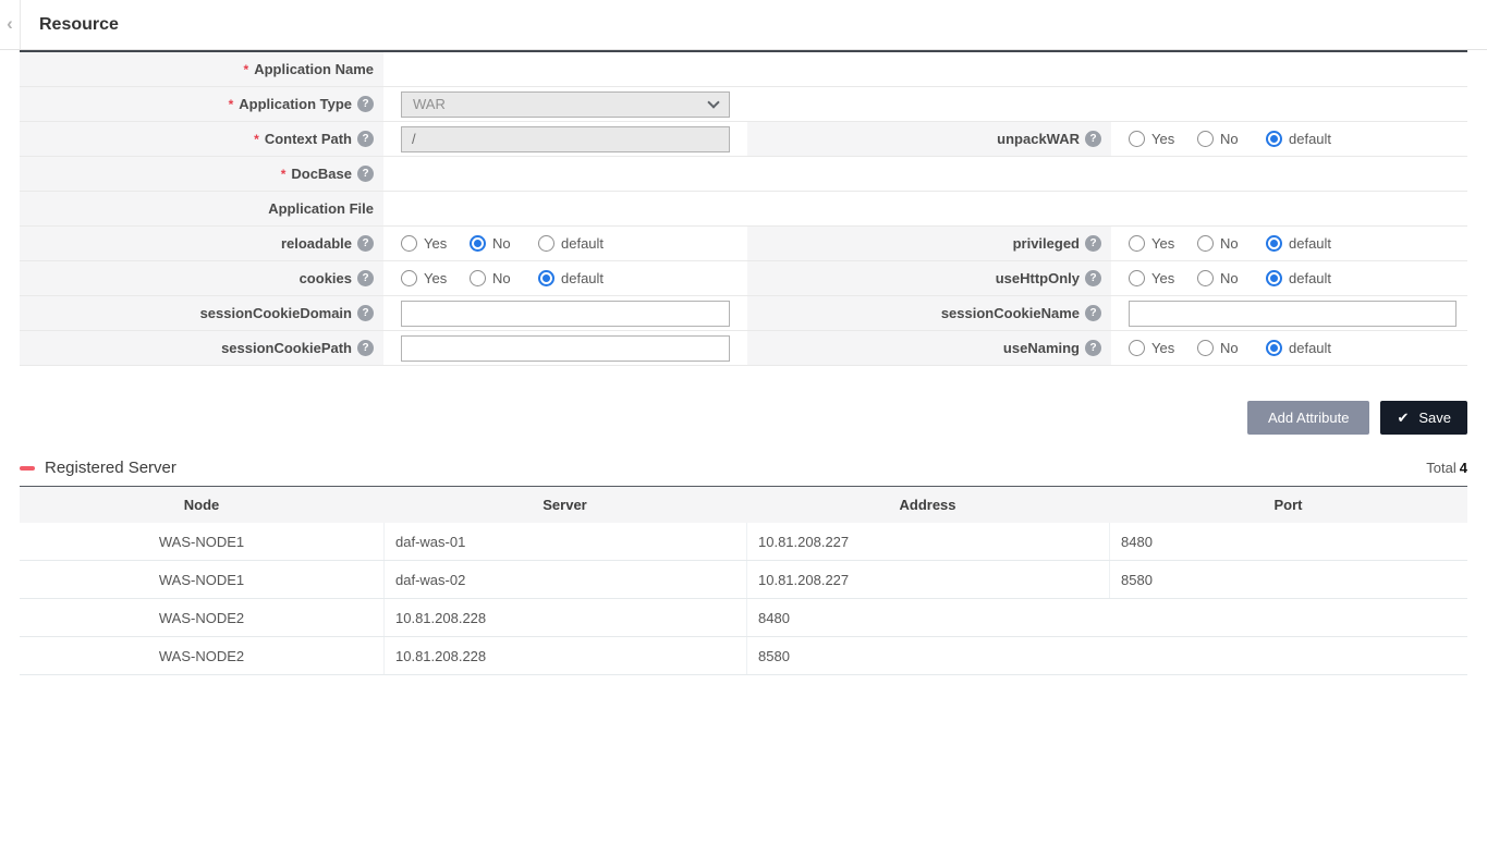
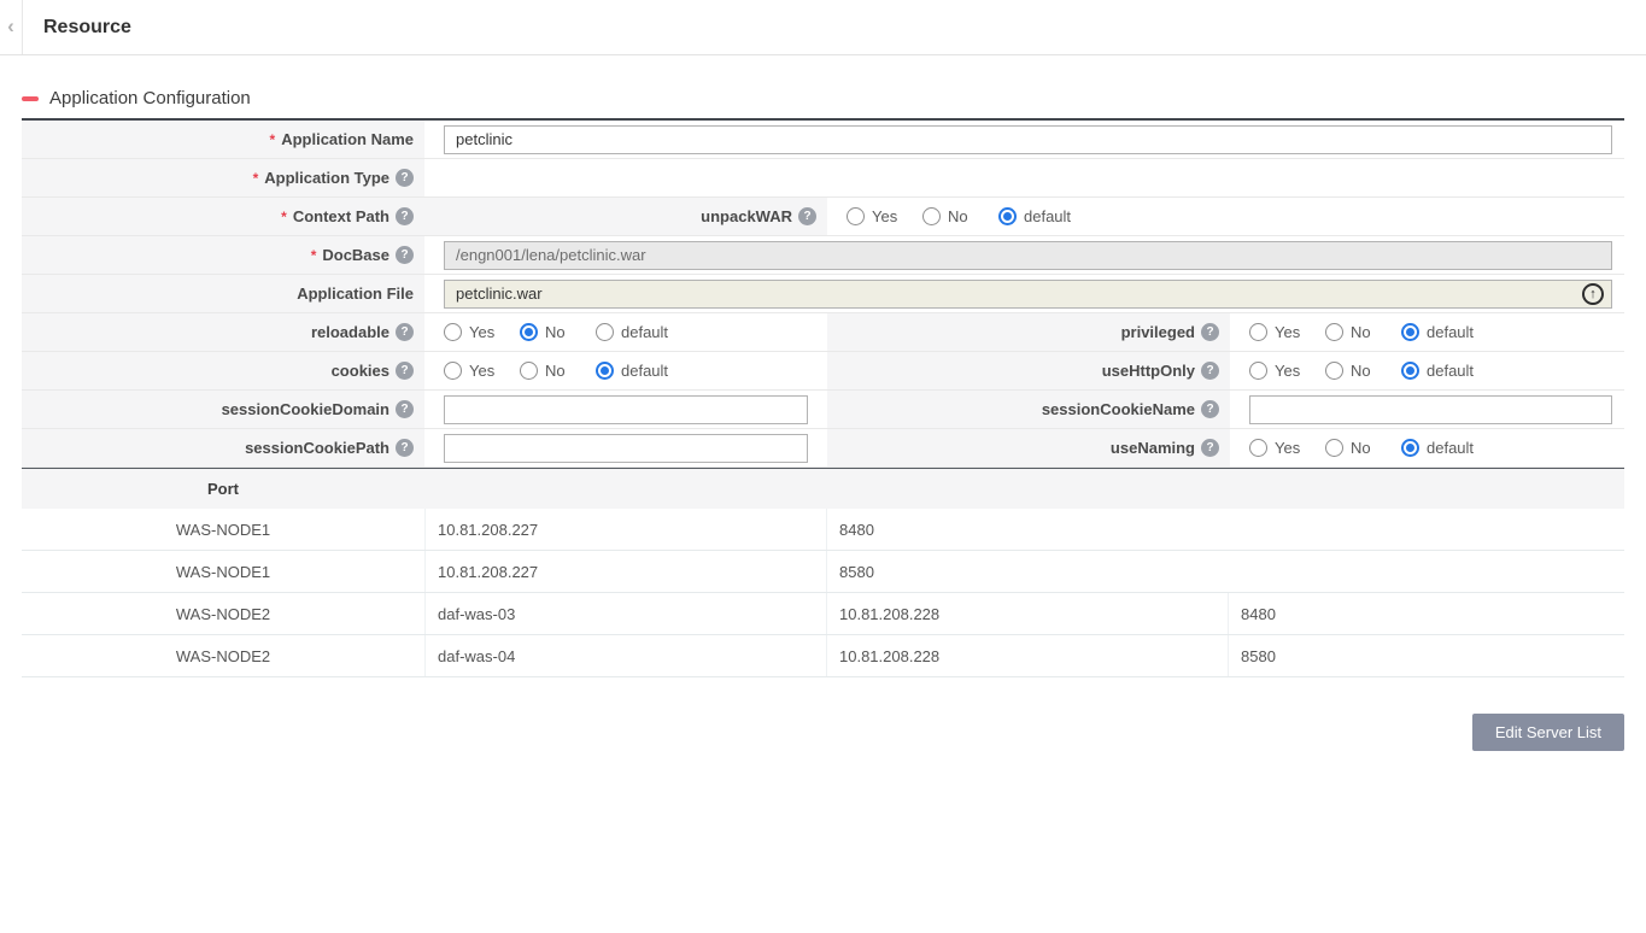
  ‹
  Resource
+ Application Configuration
  *
  Application Name
+ petclinic
  *
  Application Type
  ?
- WAR
  *
  Context Path
  ?
- /
  unpackWAR
  ?
  Yes
  No
  default
  *
  DocBase
  ?
+ /engn001/lena/petclinic.war
  Application File
+ petclinic.war
+ ↑
  reloadable
  ?
  Yes
  No
  default
  privileged
  ?
  Yes
  No
  default
  cookies
  ?
  Yes
  No
  default
  useHttpOnly
  ?
  Yes
  No
  default
  sessionCookieDomain
  ?
  sessionCookieName
  ?
  sessionCookiePath
  ?
  useNaming
  ?
  Yes
  No
  default
- Add Attribute
- ✔
- Save
- Registered Server
- Total 4
- Node
- Server
- Address
  Port
  WAS-NODE1
- daf-was-01
  10.81.208.227
  8480
  WAS-NODE1
- daf-was-02
  10.81.208.227
  8580
  WAS-NODE2
+ daf-was-03
  10.81.208.228
  8480
  WAS-NODE2
+ daf-was-04
  10.81.208.228
  8580
+ Edit Server List
